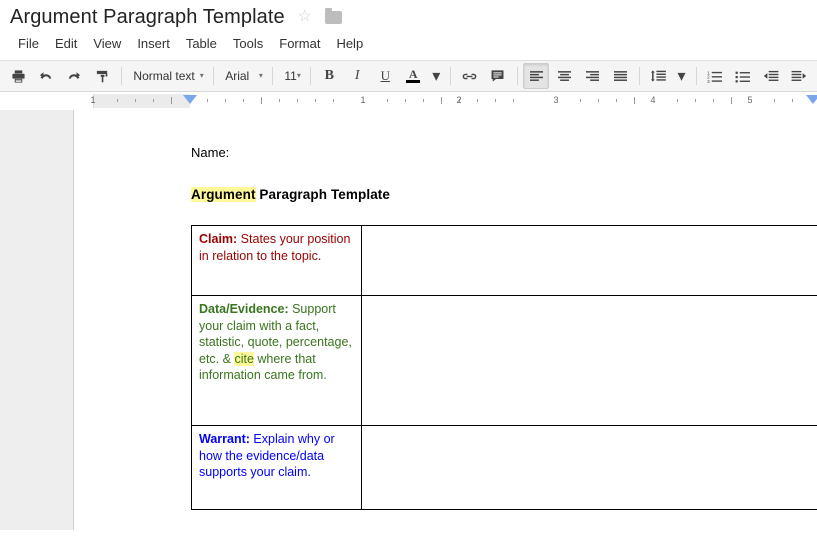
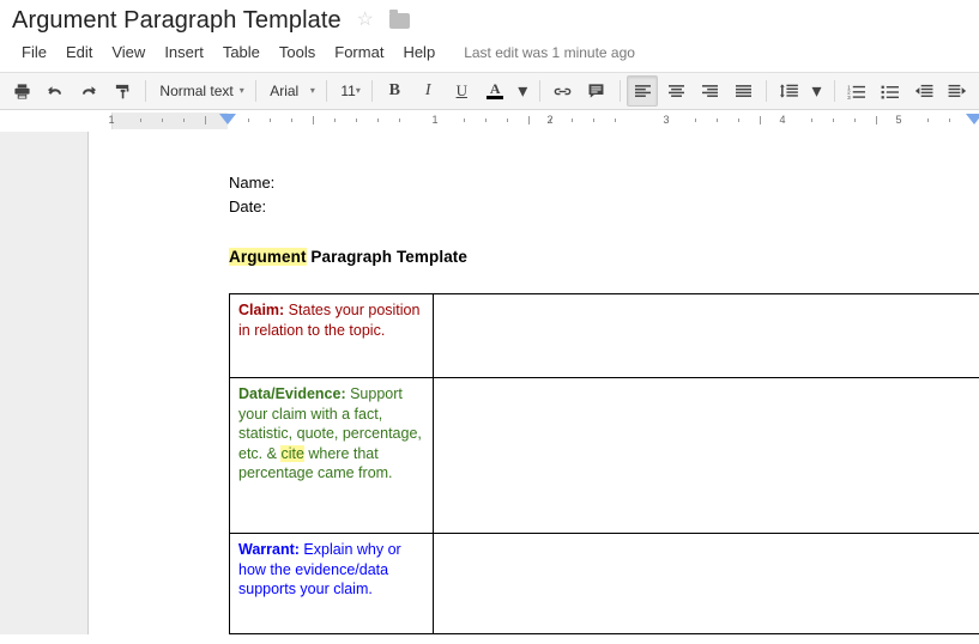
  Argument Paragraph Template
  ☆
  File
  Edit
  View
  Insert
  Table
  Tools
  Format
  Help
+ Last edit was 1 minute ago
  Normal text
  ▾
  Arial
  ▾
  11
  ▾
  B
  I
  U
  A
  ▾
  ▾
  1
  1
  2
  3
  4
  5
  Name:
+ Date:
  Argument Paragraph Template
  Claim: States your position in relation to the topic.
- Data/Evidence: Support your claim with a fact, statistic, quote, percentage, etc. & cite where that information came from.
+ Data/Evidence: Support your claim with a fact, statistic, quote, percentage, etc. & cite where that percentage came from.
  Warrant: Explain why or how the evidence/data supports your claim.
